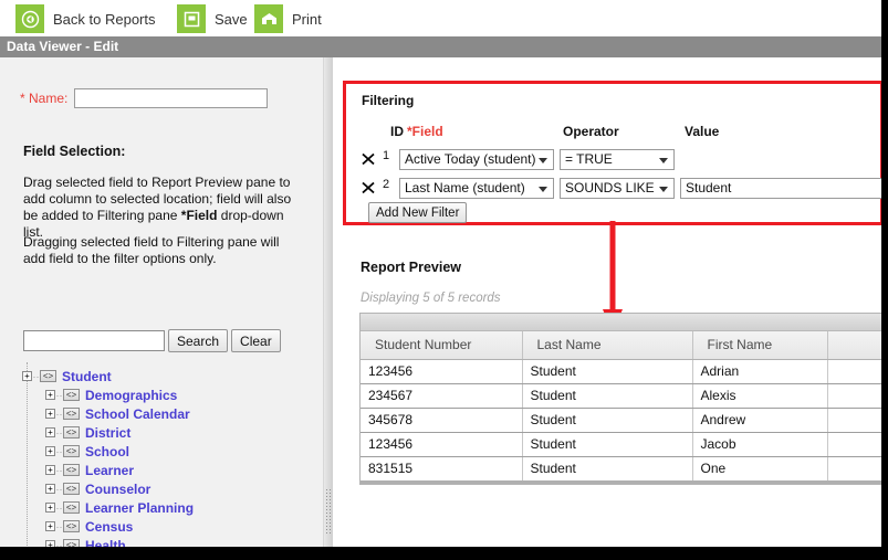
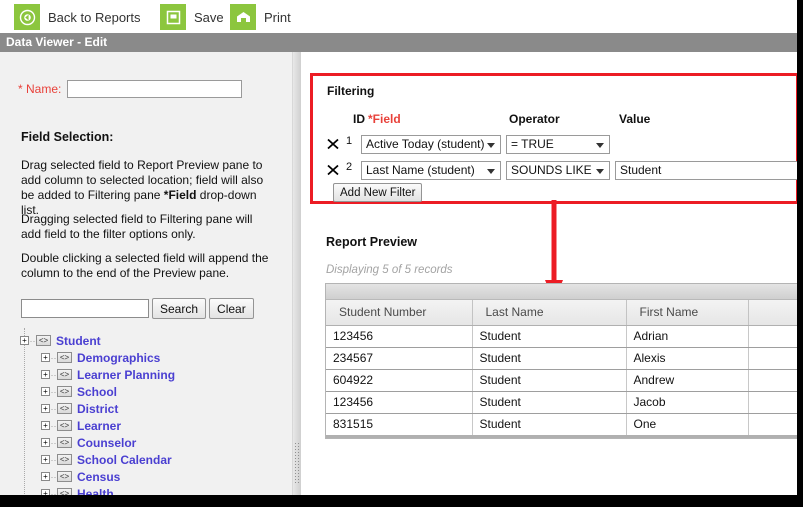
  Back to Reports
  Save
  Print
  Data Viewer - Edit
  * Name:
  Field Selection:
  Drag selected field to Report Preview pane to add column to selected location; field will also be added to Filtering pane *Field drop-down list.
  Dragging selected field to Filtering pane will add field to the filter options only.
+ Double clicking a selected field will append the column to the end of the Preview pane.
  Search
  Clear
  +
  ··
  <>
  Student
  +
  ··
  <>
  Demographics
  +
  ··
  <>
- School Calendar
+ Learner Planning
  +
  ··
  <>
- District
+ School
  +
  ··
  <>
- School
+ District
  +
  ··
  <>
  Learner
  +
  ··
  <>
  Counselor
  +
  ··
  <>
- Learner Planning
+ School Calendar
  +
  ··
  <>
  Census
  +
  ··
  <>
  Health
  Filtering
  ID
  *Field
  Operator
  Value
  1
  Active Today (student)
  = TRUE
  2
  Last Name (student)
  SOUNDS LIKE
  Student
  Add New Filter
  Report Preview
  Displaying 5 of 5 records
  Student Number	Last Name	First Name
  123456	Student	Adrian
  234567	Student	Alexis
- 345678	Student	Andrew
+ 604922	Student	Andrew
  123456	Student	Jacob
  831515	Student	One
